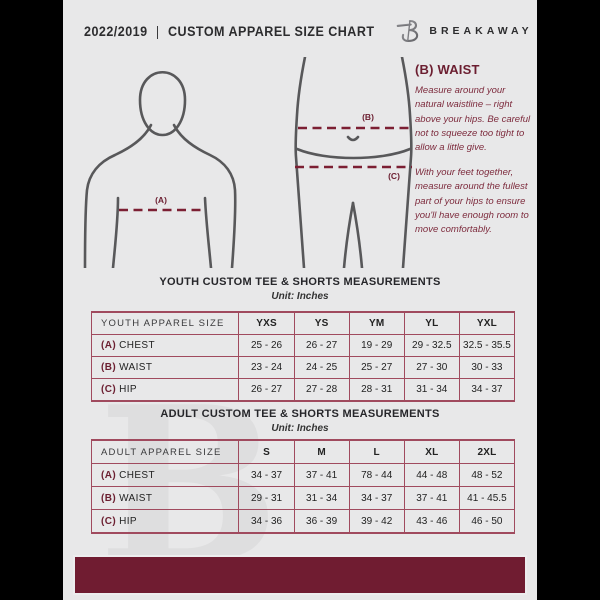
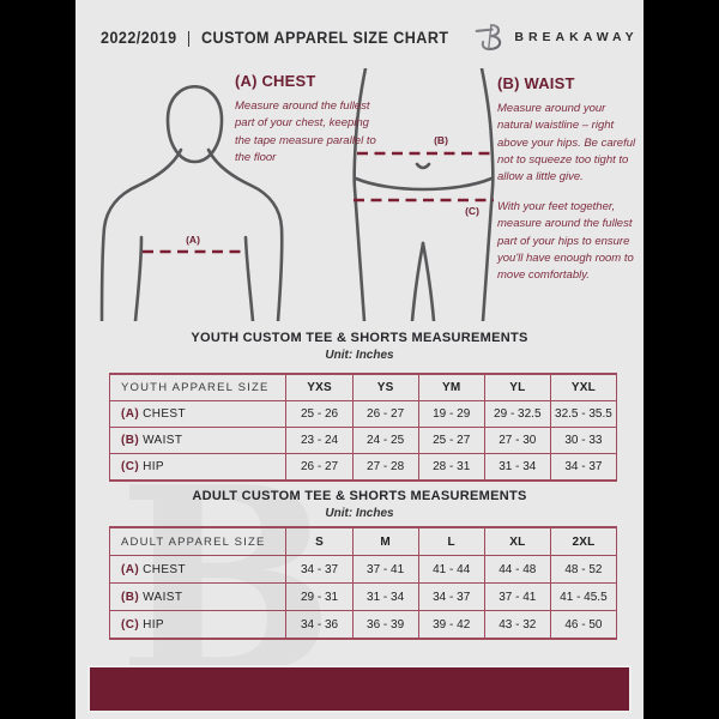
  2022/2019
  |
  CUSTOM APPAREL SIZE CHART
  BREAKAWAY
  (A)
  (B)
  (C)
+ (A) CHEST
+ Measure around the fullest part of your chest, keeping the tape measure parallel to the floor
  (B) WAIST
  Measure around your natural waistline – right above your hips. Be careful not to squeeze too tight to allow a little give.
  With your feet together, measure around the fullest part of your hips to ensure you'll have enough room to move comfortably.
  B
  YOUTH CUSTOM TEE & SHORTS MEASUREMENTS
  Unit: Inches
  YOUTH APPAREL SIZE	YXS	YS	YM	YL	YXL
  (A) CHEST	25 - 26	26 - 27	19 - 29	29 - 32.5	32.5 - 35.5
  (B) WAIST	23 - 24	24 - 25	25 - 27	27 - 30	30 - 33
  (C) HIP	26 - 27	27 - 28	28 - 31	31 - 34	34 - 37
  ADULT CUSTOM TEE & SHORTS MEASUREMENTS
  Unit: Inches
  ADULT APPAREL SIZE	S	M	L	XL	2XL
- (A) CHEST	34 - 37	37 - 41	78 - 44	44 - 48	48 - 52
+ (A) CHEST	34 - 37	37 - 41	41 - 44	44 - 48	48 - 52
  (B) WAIST	29 - 31	31 - 34	34 - 37	37 - 41	41 - 45.5
- (C) HIP	34 - 36	36 - 39	39 - 42	43 - 46	46 - 50
+ (C) HIP	34 - 36	36 - 39	39 - 42	43 - 32	46 - 50
